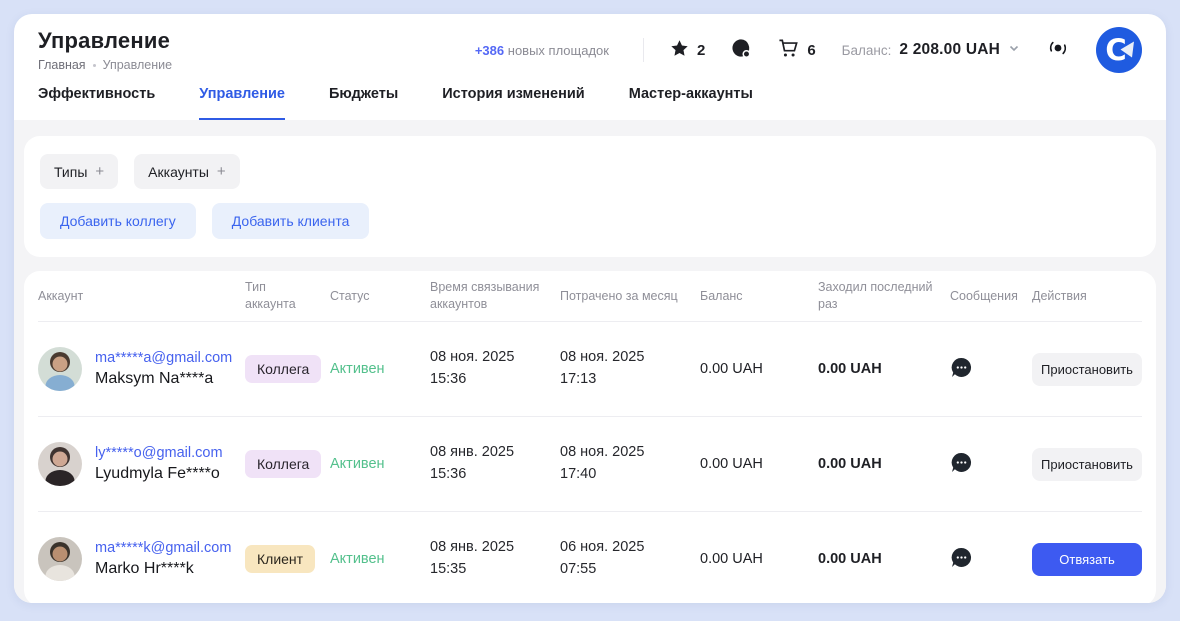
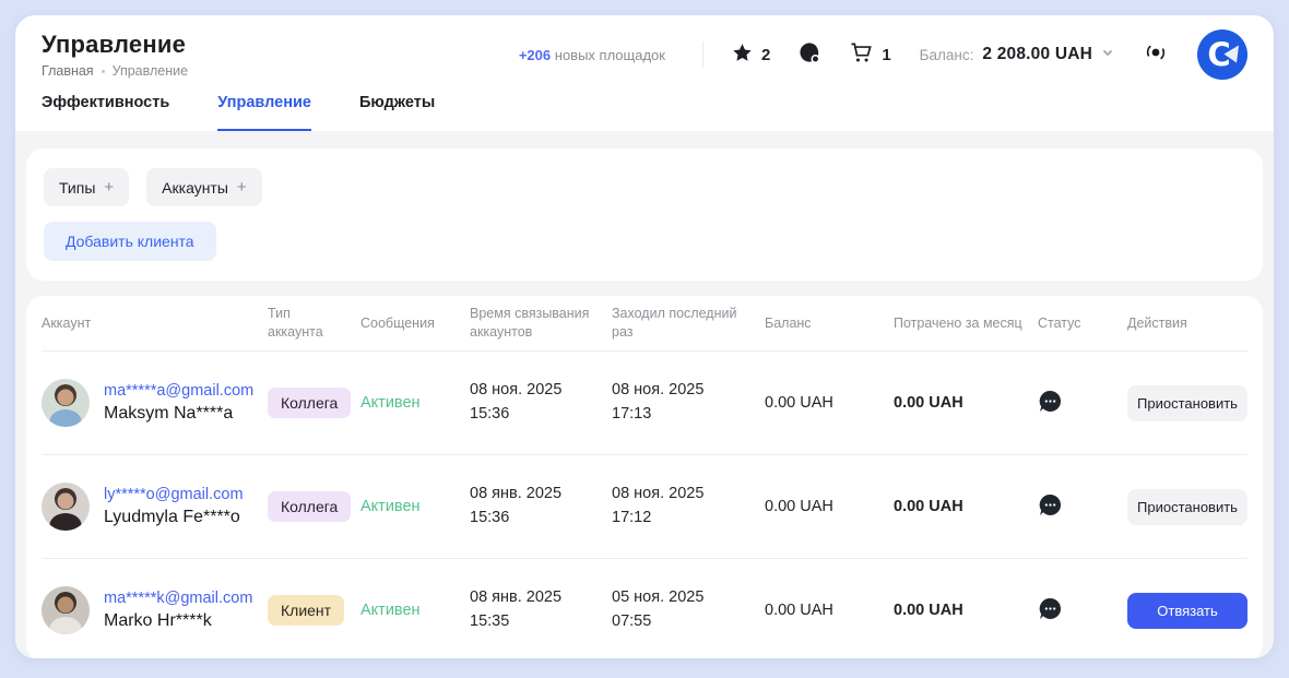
  Управление
  Главная
  Управление
- +386 новых площадок
+ +206 новых площадок
  2
- 6
+ 1
  Баланс:
  2 208.00 UAH
  C
  Эффективность
  Управление
  Бюджеты
- История изменений
- Мастер-аккаунты
  Типы
  +
  Аккаунты
  +
- Добавить коллегу
  Добавить клиента
  Аккаунт
  Тип аккаунта
- Статус
+ Сообщения
  Время связывания аккаунтов
- Потрачено за месяц
+ Заходил последний раз
  Баланс
- Заходил последний раз
+ Потрачено за месяц
- Сообщения
+ Статус
  Действия
  ma*****a@gmail.com
  Maksym Na****a
  Коллега
  Активен
  08 ноя. 2025
  15:36
  08 ноя. 2025
  17:13
  0.00 UAH
  0.00 UAH
  Приостановить
  ly*****o@gmail.com
  Lyudmyla Fe****o
  Коллега
  Активен
  08 янв. 2025
  15:36
  08 ноя. 2025
- 17:40
+ 17:12
  0.00 UAH
  0.00 UAH
  Приостановить
  ma*****k@gmail.com
  Marko Hr****k
  Клиент
  Активен
  08 янв. 2025
  15:35
- 06 ноя. 2025
+ 05 ноя. 2025
  07:55
  0.00 UAH
  0.00 UAH
  Отвязать
